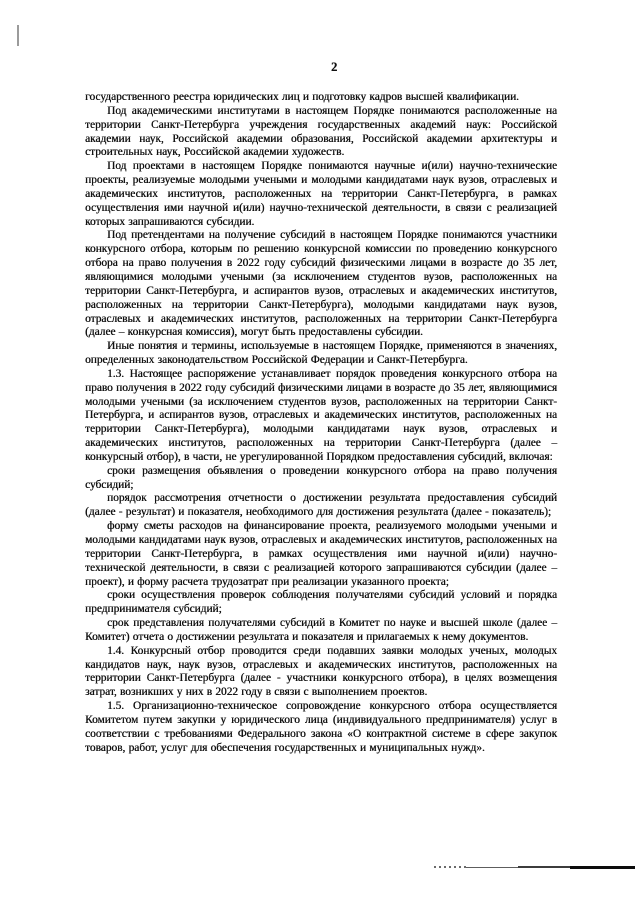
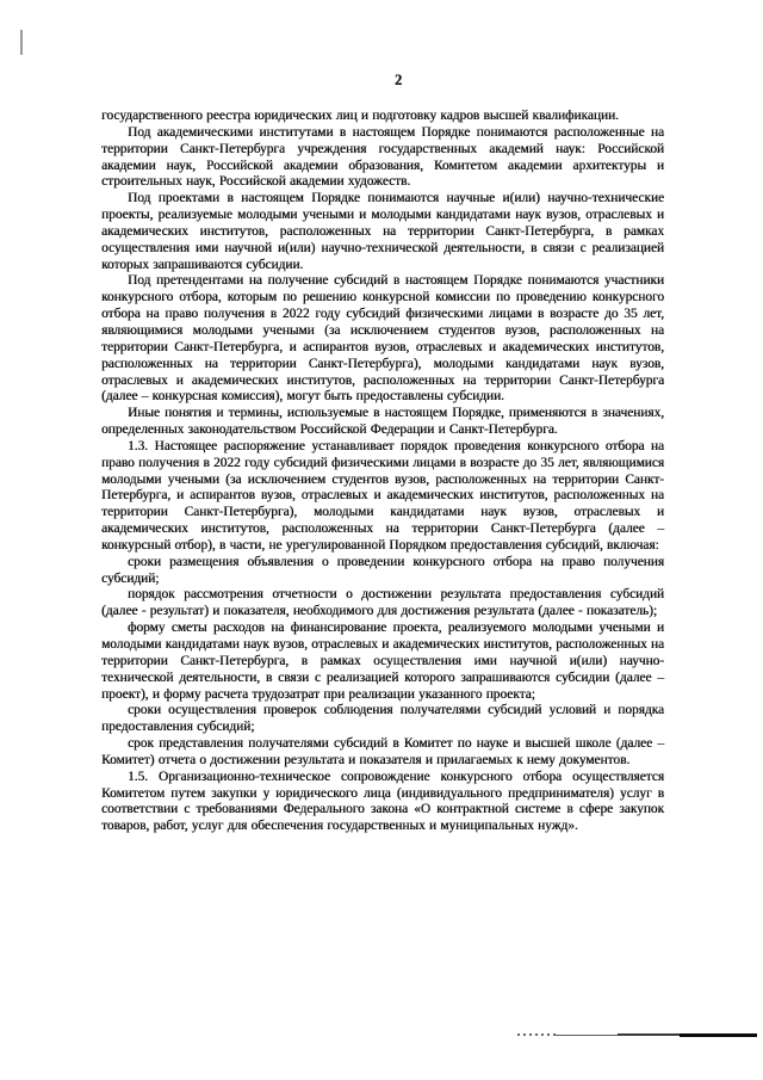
  2
  государственного реестра юридических лиц и подготовку кадров высшей квалификации.
- Под академическими институтами в настоящем Порядке понимаются расположенные на территории Санкт-Петербурга учреждения государственных академий наук: Российской академии наук, Российской академии образования, Российской академии архитектуры и строительных наук, Российской академии художеств.
+ Под академическими институтами в настоящем Порядке понимаются расположенные на территории Санкт-Петербурга учреждения государственных академий наук: Российской академии наук, Российской академии образования, Комитетом академии архитектуры и строительных наук, Российской академии художеств.
  Под проектами в настоящем Порядке понимаются научные и(или) научно-технические проекты, реализуемые молодыми учеными и молодыми кандидатами наук вузов, отраслевых и академических институтов, расположенных на территории Санкт-Петербурга, в рамках осуществления ими научной и(или) научно-технической деятельности, в связи с реализацией которых запрашиваются субсидии.
  Под претендентами на получение субсидий в настоящем Порядке понимаются участники конкурсного отбора, которым по решению конкурсной комиссии по проведению конкурсного отбора на право получения в 2022 году субсидий физическими лицами в возрасте до 35 лет, являющимися молодыми учеными (за исключением студентов вузов, расположенных на территории Санкт-Петербурга, и аспирантов вузов, отраслевых и академических институтов, расположенных на территории Санкт-Петербурга), молодыми кандидатами наук вузов, отраслевых и академических институтов, расположенных на территории Санкт-Петербурга (далее – конкурсная комиссия), могут быть предоставлены субсидии.
  Иные понятия и термины, используемые в настоящем Порядке, применяются в значениях, определенных законодательством Российской Федерации и Санкт-Петербурга.
  1.3. Настоящее распоряжение устанавливает порядок проведения конкурсного отбора на право получения в 2022 году субсидий физическими лицами в возрасте до 35 лет, являющимися молодыми учеными (за исключением студентов вузов, расположенных на территории Санкт-Петербурга, и аспирантов вузов, отраслевых и академических институтов, расположенных на территории Санкт-Петербурга), молодыми кандидатами наук вузов, отраслевых и академических институтов, расположенных на территории Санкт-Петербурга (далее – конкурсный отбор), в части, не урегулированной Порядком предоставления субсидий, включая:
  сроки размещения объявления о проведении конкурсного отбора на право получения субсидий;
  порядок рассмотрения отчетности о достижении результата предоставления субсидий (далее - результат) и показателя, необходимого для достижения результата (далее - показатель);
  форму сметы расходов на финансирование проекта, реализуемого молодыми учеными и молодыми кандидатами наук вузов, отраслевых и академических институтов, расположенных на территории Санкт-Петербурга, в рамках осуществления ими научной и(или) научно-технической деятельности, в связи с реализацией которого запрашиваются субсидии (далее – проект), и форму расчета трудозатрат при реализации указанного проекта;
- сроки осуществления проверок соблюдения получателями субсидий условий и порядка предпринимателя субсидий;
+ сроки осуществления проверок соблюдения получателями субсидий условий и порядка предоставления субсидий;
  срок представления получателями субсидий в Комитет по науке и высшей школе (далее – Комитет) отчета о достижении результата и показателя и прилагаемых к нему документов.
- 1.4. Конкурсный отбор проводится среди подавших заявки молодых ученых, молодых кандидатов наук, наук вузов, отраслевых и академических институтов, расположенных на территории Санкт-Петербурга (далее - участники конкурсного отбора), в целях возмещения затрат, возникших у них в 2022 году в связи с выполнением проектов.
  1.5. Организационно-техническое сопровождение конкурсного отбора осуществляется Комитетом путем закупки у юридического лица (индивидуального предпринимателя) услуг в соответствии с требованиями Федерального закона «О контрактной системе в сфере закупок товаров, работ, услуг для обеспечения государственных и муниципальных нужд».
